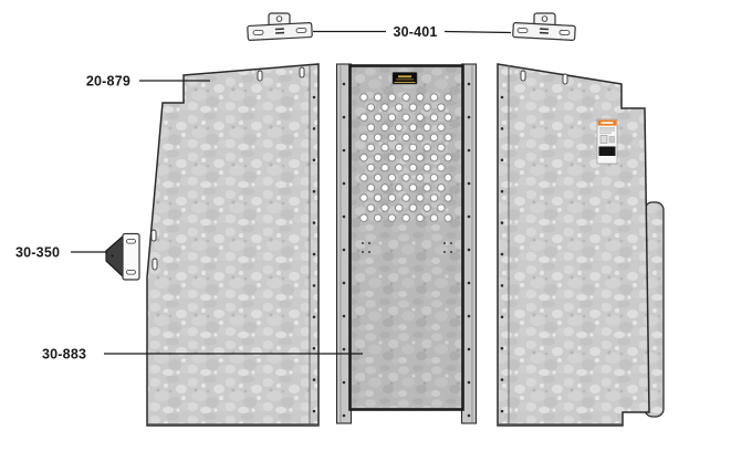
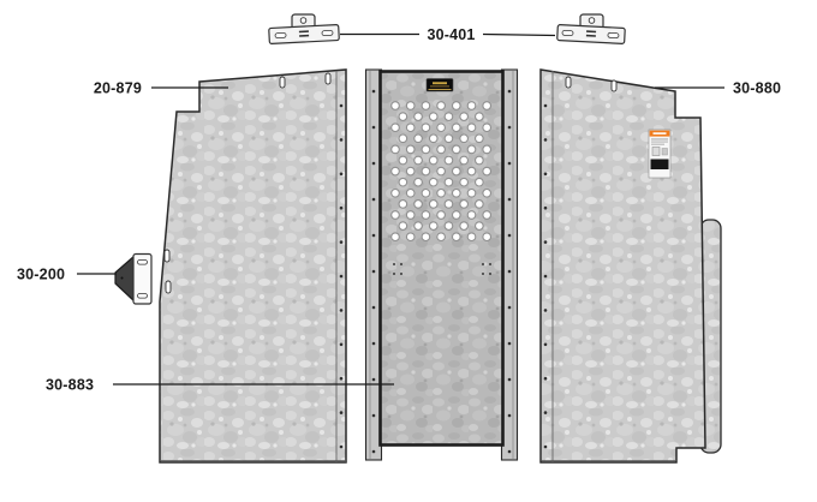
  30-401
  20-879
+ 30-880
- 30-350
+ 30-200
  30-883
